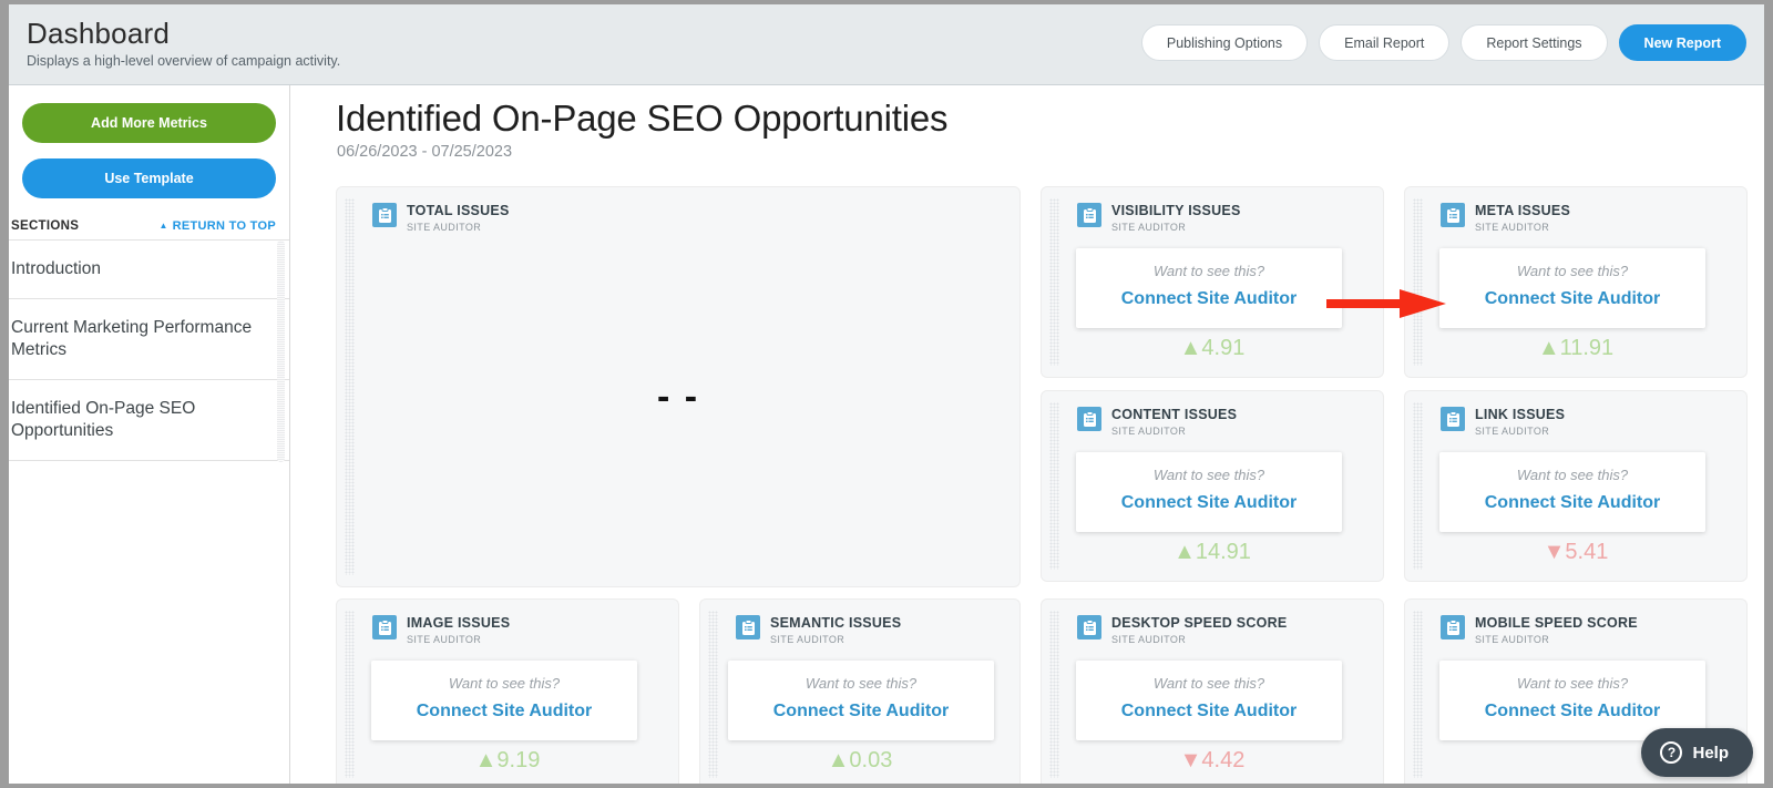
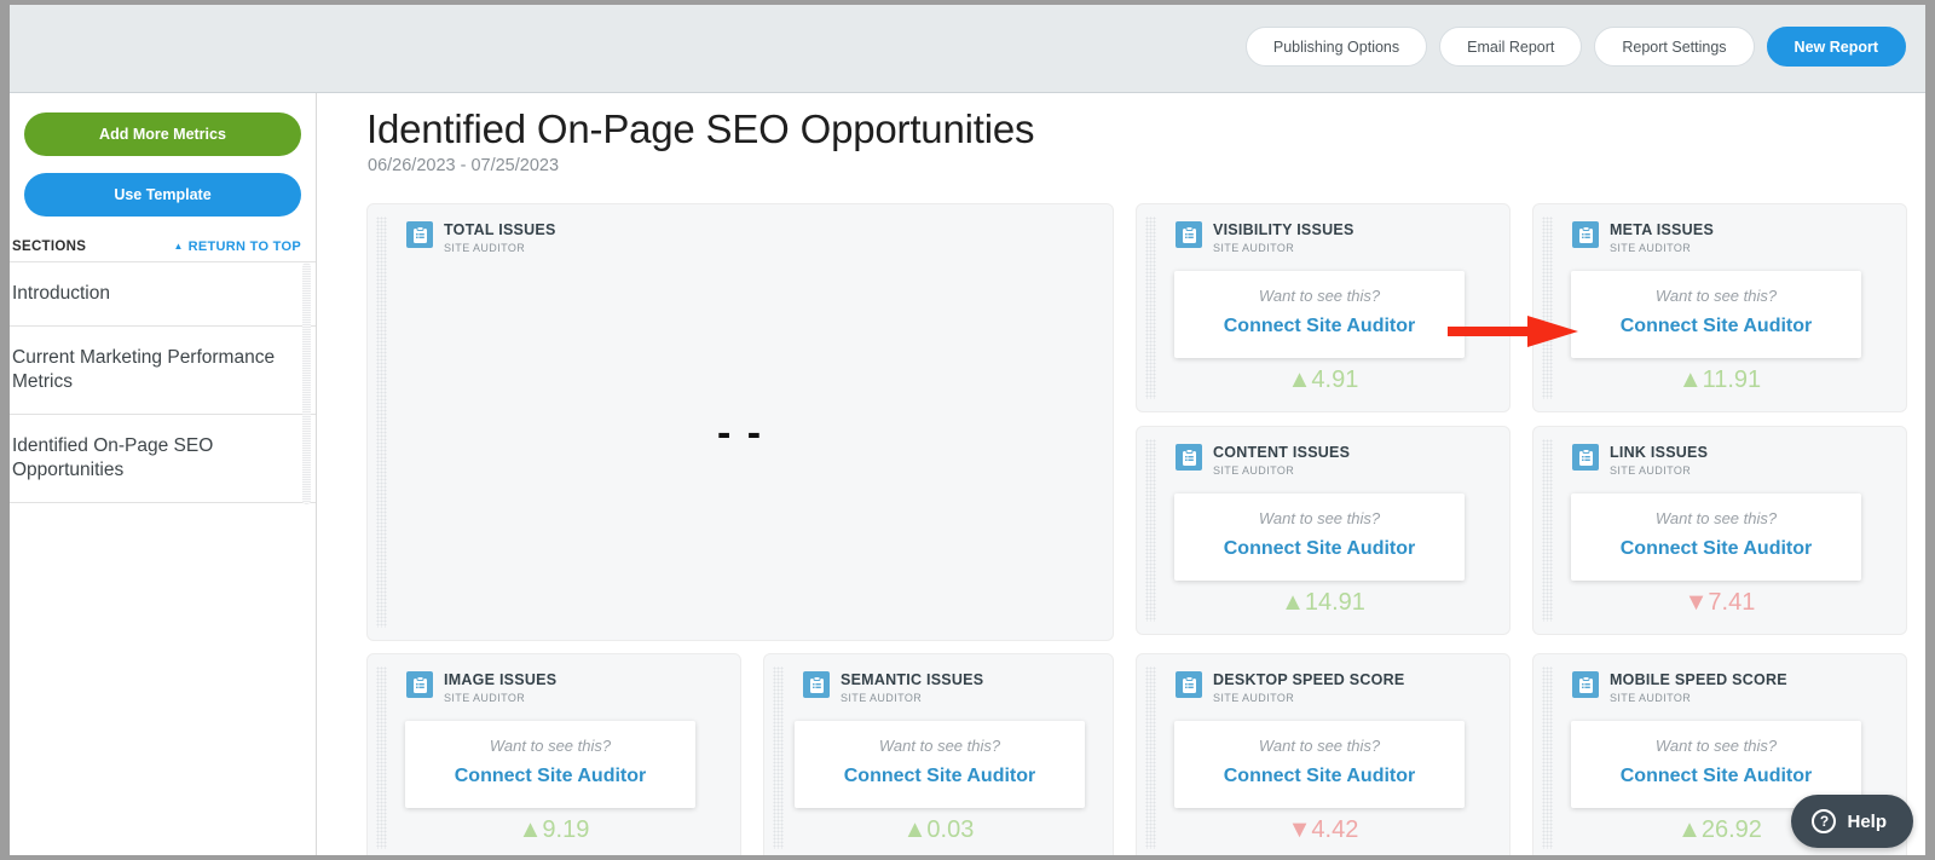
- Dashboard
- Displays a high-level overview of campaign activity.
  Publishing Options
  Email Report
  Report Settings
  New Report
  Add More Metrics
  Use Template
  SECTIONS
  ▲
  RETURN TO TOP
  Introduction
  Current Marketing Performance Metrics
  Identified On-Page SEO Opportunities
  Identified On-Page SEO Opportunities
  06/26/2023 - 07/25/2023
  TOTAL ISSUES
  SITE AUDITOR
  - -
  VISIBILITY ISSUES
  SITE AUDITOR
  ▲4.91
  Want to see this?
  Connect Site Auditor
  META ISSUES
  SITE AUDITOR
  ▲11.91
  Want to see this?
  Connect Site Auditor
  CONTENT ISSUES
  SITE AUDITOR
  ▲14.91
  Want to see this?
  Connect Site Auditor
  LINK ISSUES
  SITE AUDITOR
- ▼5.41
+ ▼7.41
  Want to see this?
  Connect Site Auditor
  IMAGE ISSUES
  SITE AUDITOR
  ▲9.19
  Want to see this?
  Connect Site Auditor
  SEMANTIC ISSUES
  SITE AUDITOR
  ▲0.03
  Want to see this?
  Connect Site Auditor
  DESKTOP SPEED SCORE
  SITE AUDITOR
  ▼4.42
  Want to see this?
  Connect Site Auditor
  MOBILE SPEED SCORE
  SITE AUDITOR
+ ▲26.92
  Want to see this?
  Connect Site Auditor
  ?
  Help
